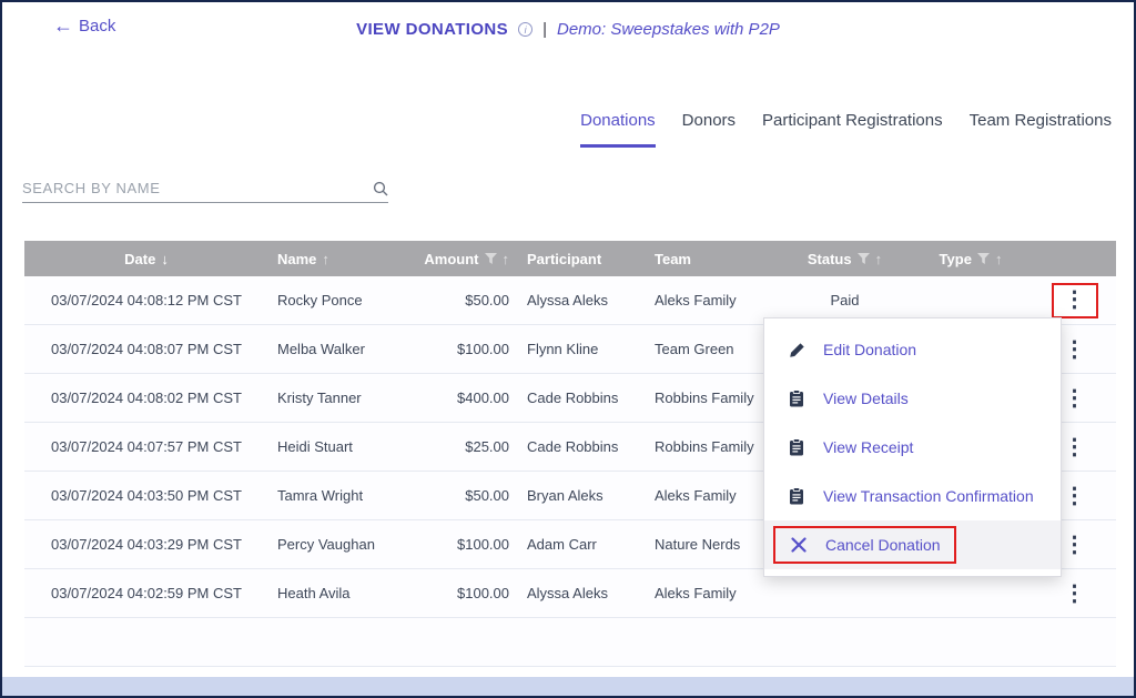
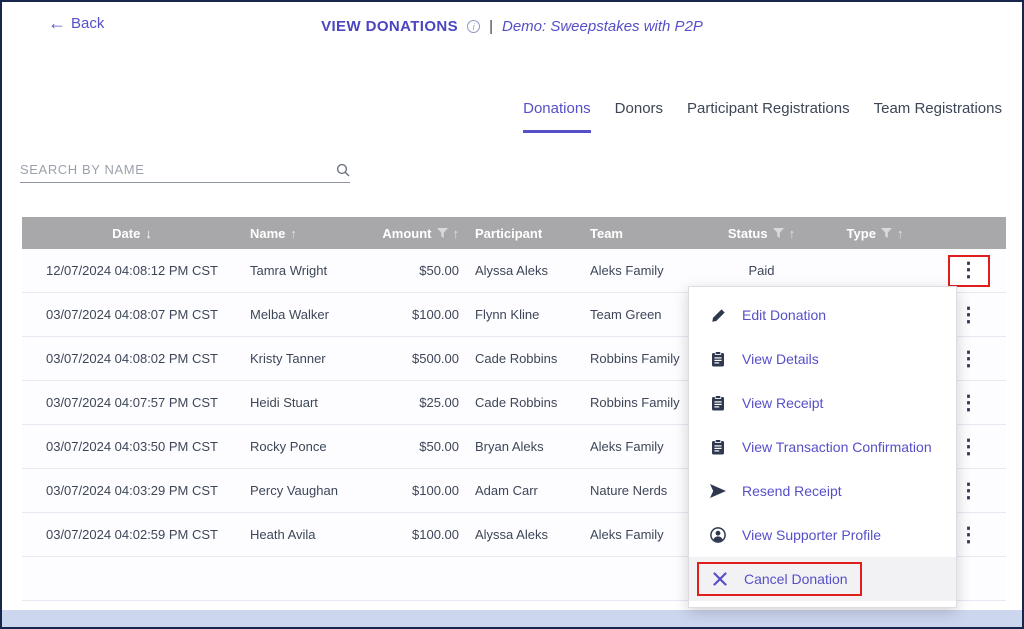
  ←
  Back
  VIEW DONATIONS
  i
  |
  Demo: Sweepstakes with P2P
  Donations
  Donors
  Participant Registrations
  Team Registrations
  SEARCH BY NAME
  Date
  ↓
  Name
  ↑
  Amount
  ↑
  Participant
  Team
  Status
  ↑
  Type
  ↑
- 03/07/2024 04:08:12 PM CST
+ 12/07/2024 04:08:12 PM CST
- Rocky Ponce
+ Tamra Wright
  $50.00
  Alyssa Aleks
  Aleks Family
  Paid
  ⋮
  03/07/2024 04:08:07 PM CST
  Melba Walker
  $100.00
  Flynn Kline
  Team Green
  ⋮
  03/07/2024 04:08:02 PM CST
  Kristy Tanner
- $400.00
+ $500.00
  Cade Robbins
  Robbins Family
  ⋮
  03/07/2024 04:07:57 PM CST
  Heidi Stuart
  $25.00
  Cade Robbins
  Robbins Family
  ⋮
  03/07/2024 04:03:50 PM CST
- Tamra Wright
+ Rocky Ponce
  $50.00
  Bryan Aleks
  Aleks Family
  ⋮
  03/07/2024 04:03:29 PM CST
  Percy Vaughan
  $100.00
  Adam Carr
  Nature Nerds
  ⋮
  03/07/2024 04:02:59 PM CST
  Heath Avila
  $100.00
  Alyssa Aleks
  Aleks Family
  ⋮
  Edit Donation
  View Details
  View Receipt
  View Transaction Confirmation
+ Resend Receipt
+ View Supporter Profile
  Cancel Donation
